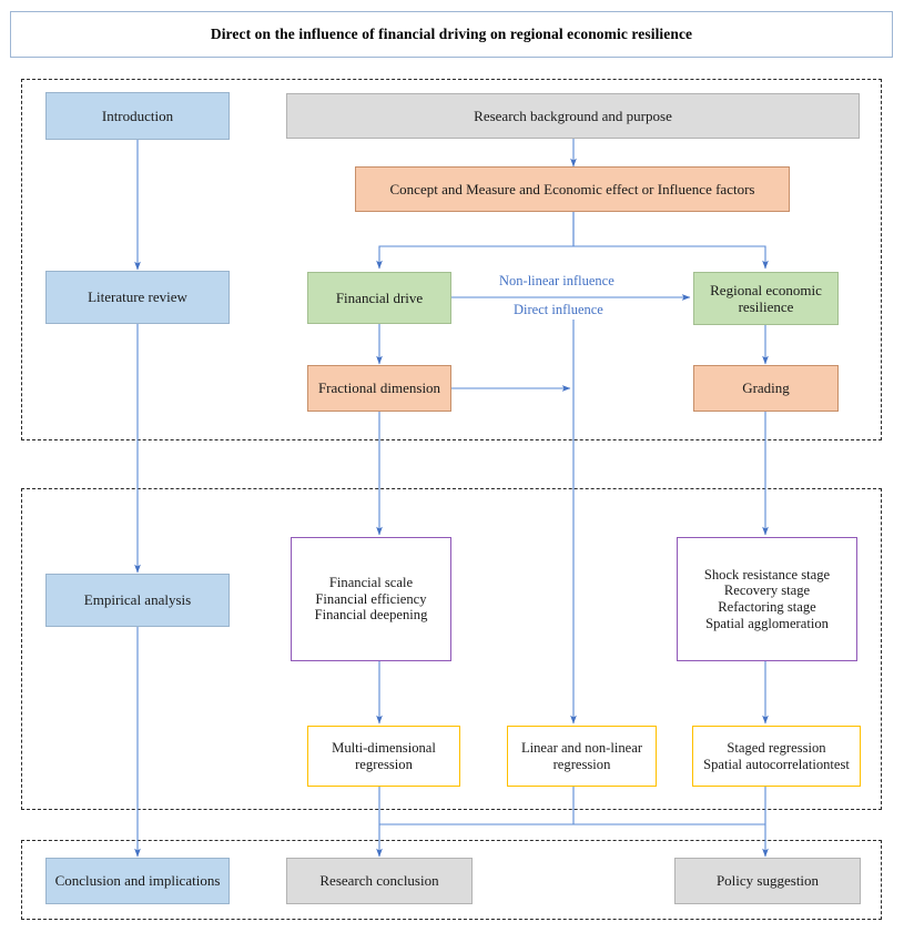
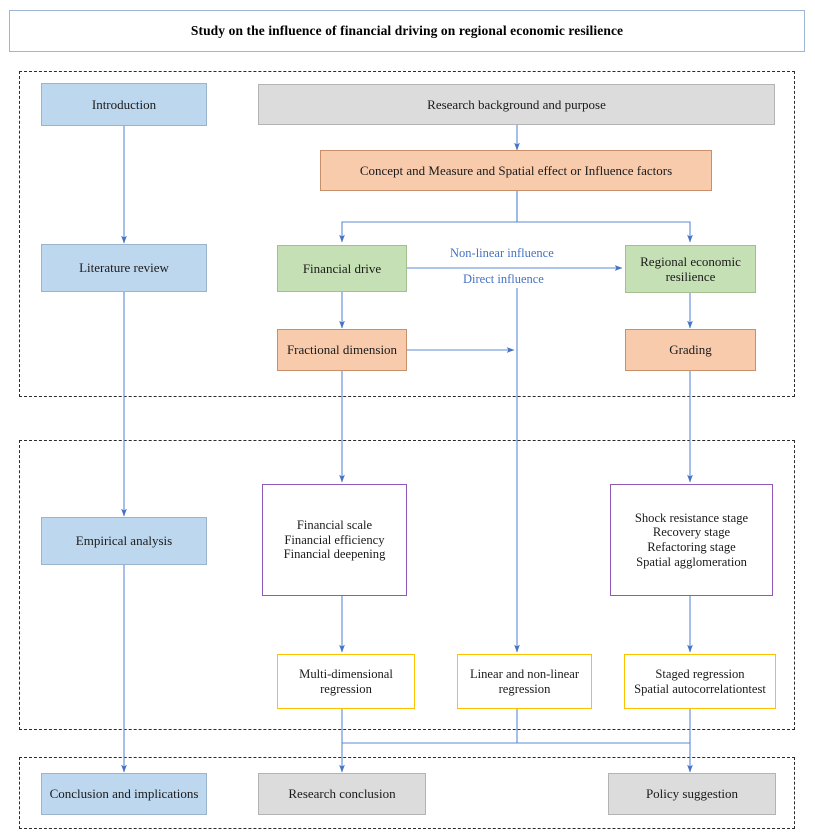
- Direct on the influence of financial driving on regional economic resilience
+ Study on the influence of financial driving on regional economic resilience
  Introduction
  Research background and purpose
- Concept and Measure and Economic effect or Influence factors
+ Concept and Measure and Spatial effect or Influence factors
  Literature review
  Financial drive
  Regional economic
  resilience
  Fractional dimension
  Grading
  Non-linear influence
  Direct influence
  Empirical analysis
  Financial scale
  Financial efficiency
  Financial deepening
  Shock resistance stage
  Recovery stage
  Refactoring stage
  Spatial agglomeration
  Multi-dimensional
  regression
  Linear and non-linear
  regression
  Staged regression
  Spatial autocorrelationtest
  Conclusion and implications
  Research conclusion
  Policy suggestion
